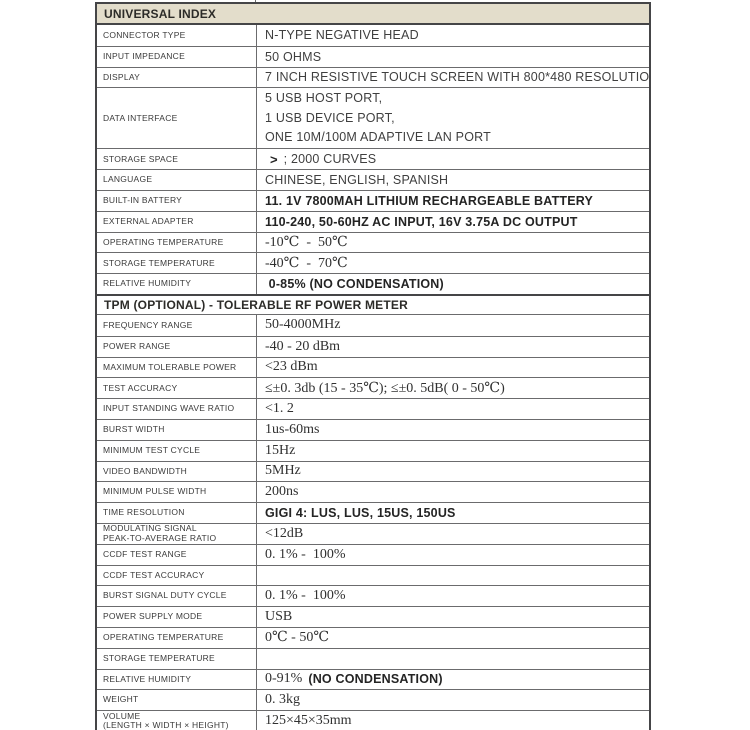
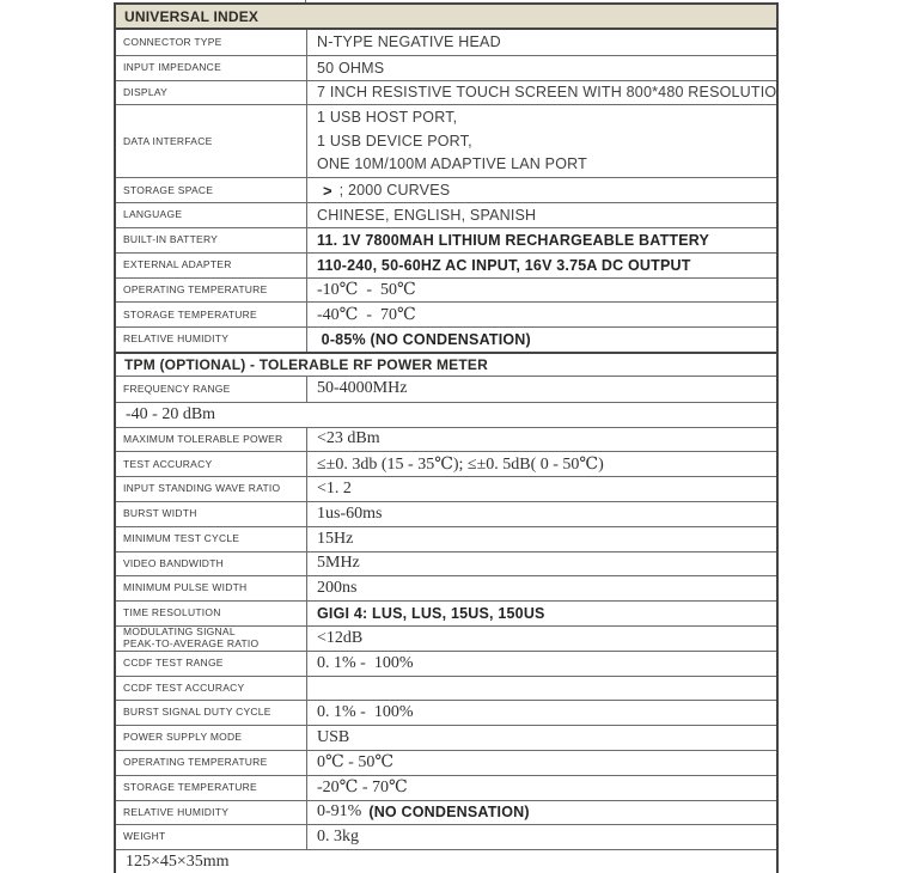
  UNIVERSAL INDEX
  CONNECTOR TYPE
  N-TYPE NEGATIVE HEAD
  INPUT IMPEDANCE
  50 OHMS
  DISPLAY
  7 INCH RESISTIVE TOUCH SCREEN WITH 800*480 RESOLUTIO
  DATA INTERFACE
- 5 USB HOST PORT,
+ 1 USB HOST PORT,
  1 USB DEVICE PORT,
  ONE 10M/100M ADAPTIVE LAN PORT
  STORAGE SPACE
  >
  ; 2000 CURVES
  LANGUAGE
  CHINESE, ENGLISH, SPANISH
  BUILT-IN BATTERY
  11. 1V 7800MAH LITHIUM RECHARGEABLE BATTERY
  EXTERNAL ADAPTER
  110-240, 50-60HZ AC INPUT, 16V 3.75A DC OUTPUT
  OPERATING TEMPERATURE
  -10℃ - 50℃
  STORAGE TEMPERATURE
  -40℃ - 70℃
  RELATIVE HUMIDITY
  0-85% (NO CONDENSATION)
  TPM (OPTIONAL) - TOLERABLE RF POWER METER
  FREQUENCY RANGE
  50-4000MHz
- POWER RANGE
  -40 - 20 dBm
  MAXIMUM TOLERABLE POWER
  <23 dBm
  TEST ACCURACY
  ≤±0. 3db (15 - 35℃); ≤±0. 5dB( 0 - 50℃)
  INPUT STANDING WAVE RATIO
  <1. 2
  BURST WIDTH
  1us-60ms
  MINIMUM TEST CYCLE
  15Hz
  VIDEO BANDWIDTH
  5MHz
  MINIMUM PULSE WIDTH
  200ns
  TIME RESOLUTION
  GIGI 4: LUS, LUS, 15US, 150US
  MODULATING SIGNAL
  PEAK-TO-AVERAGE RATIO
  <12dB
  CCDF TEST RANGE
  0. 1% - 100%
  CCDF TEST ACCURACY
  BURST SIGNAL DUTY CYCLE
  0. 1% - 100%
  POWER SUPPLY MODE
  USB
  OPERATING TEMPERATURE
  0℃ - 50℃
  STORAGE TEMPERATURE
+ -20℃ - 70℃
  RELATIVE HUMIDITY
  0-91%
  (NO CONDENSATION)
  WEIGHT
  0. 3kg
- VOLUME
- (LENGTH × WIDTH × HEIGHT)
  125×45×35mm
